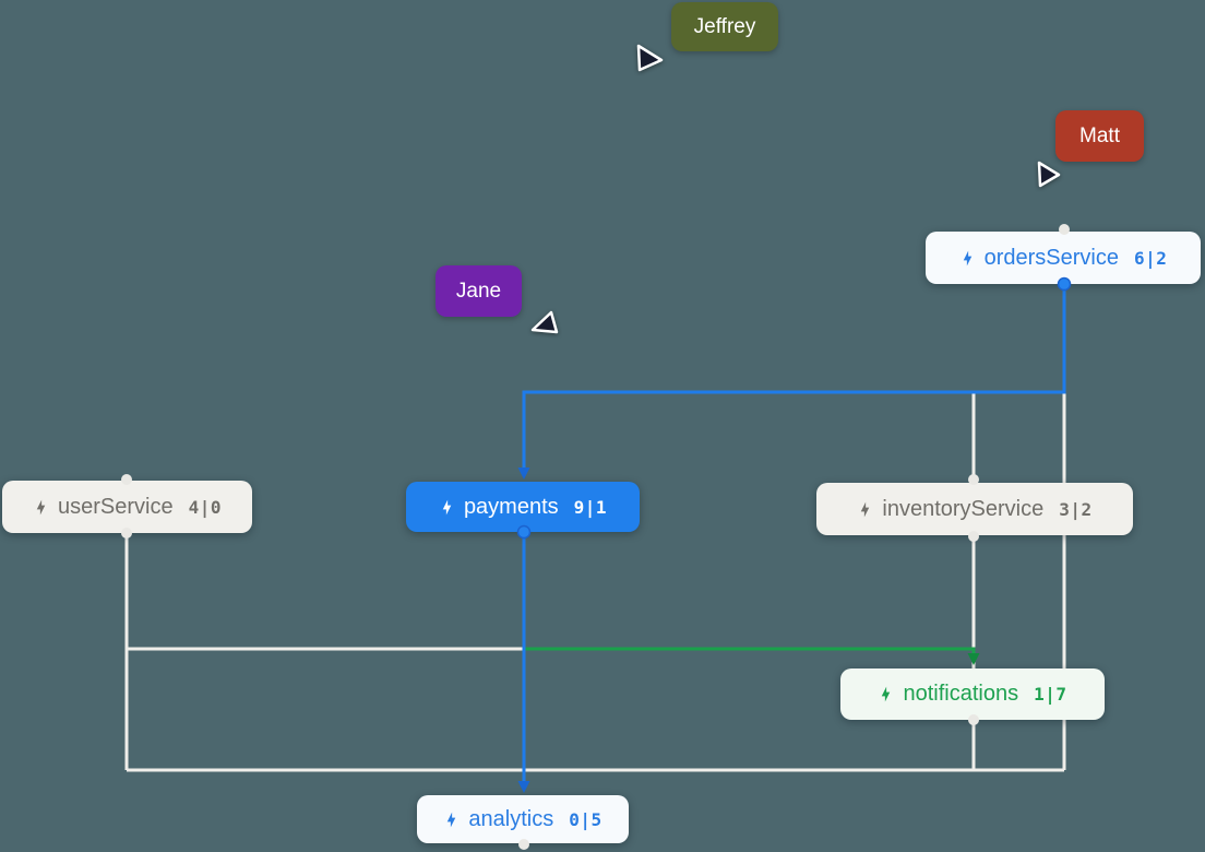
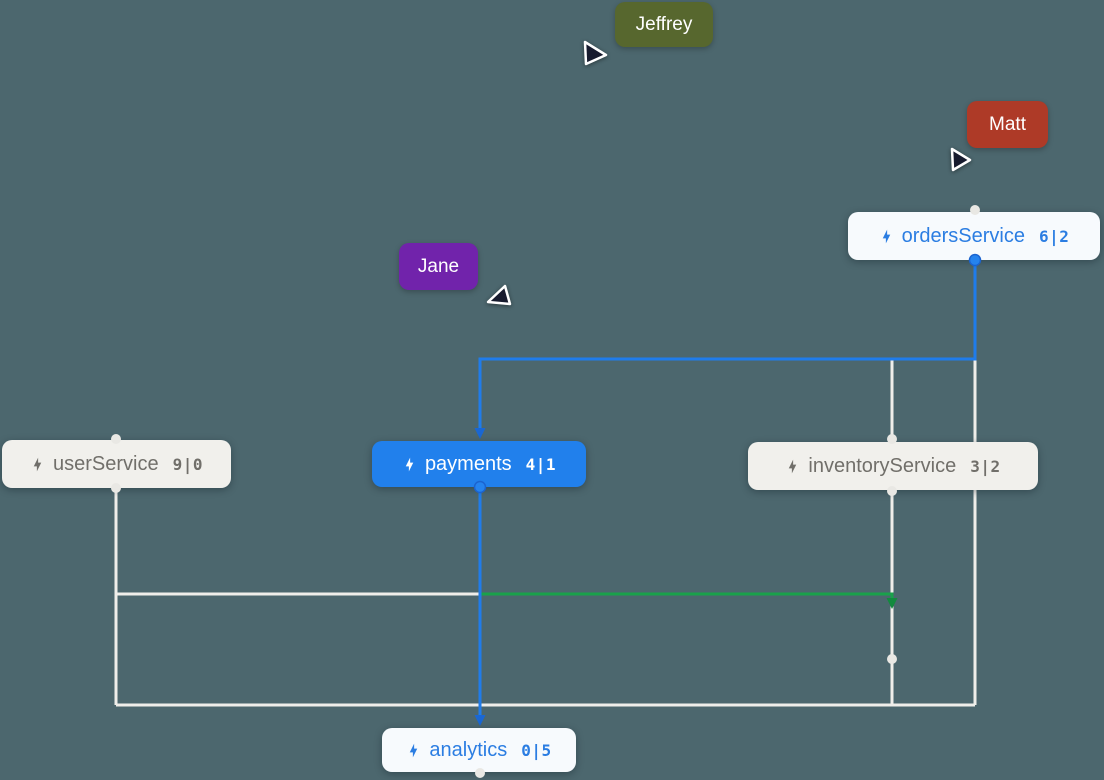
  ordersService
  6|2
  userService
- 4|0
+ 9|0
  payments
- 9|1
+ 4|1
  inventoryService
  3|2
- notifications
- 1|7
  analytics
  0|5
  Jeffrey
  Matt
  Jane
